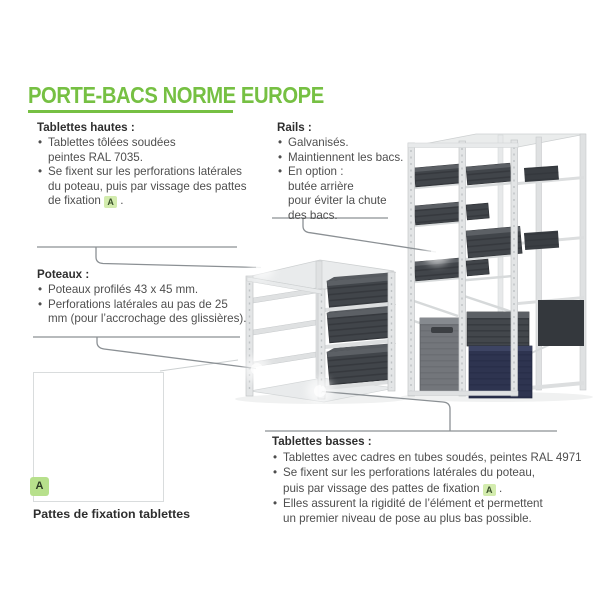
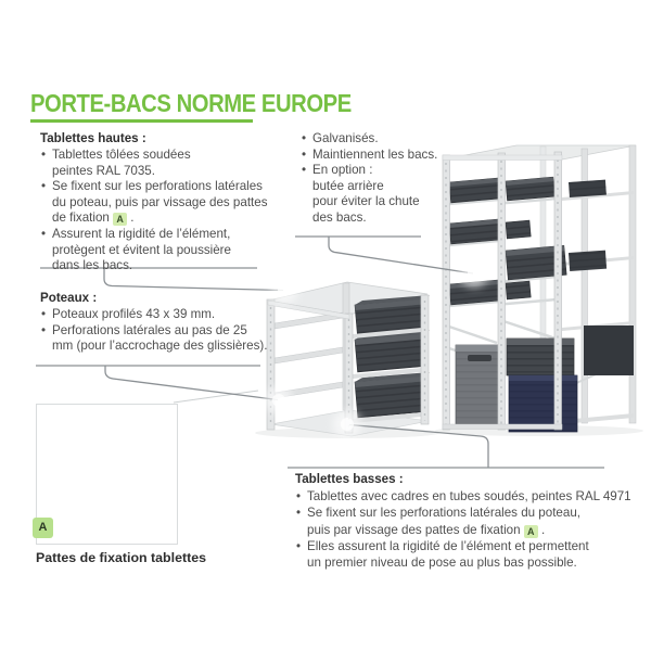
  PORTE-BACS NORME EUROPE
  Tablettes hautes :
  Tablettes tôlées soudées
  peintes RAL 7035.
  Se fixent sur les perforations latérales
  du poteau, puis par vissage des pattes
  de fixation A .
+ Assurent la rigidité de l’élément,
+ protègent et évitent la poussière
+ dans les bacs.
  Poteaux :
- Poteaux profilés 43 x 45 mm.
+ Poteaux profilés 43 x 39 mm.
  Perforations latérales au pas de 25
  mm (pour l’accrochage des glissières).
- Rails :
  Galvanisés.
  Maintiennent les bacs.
  En option :
  butée arrière
  pour éviter la chute
  des bacs.
  Tablettes basses :
  Tablettes avec cadres en tubes soudés, peintes RAL 4971
  Se fixent sur les perforations latérales du poteau,
  puis par vissage des pattes de fixation A .
  Elles assurent la rigidité de l’élément et permettent
  un premier niveau de pose au plus bas possible.
  A
  Pattes de fixation tablettes
